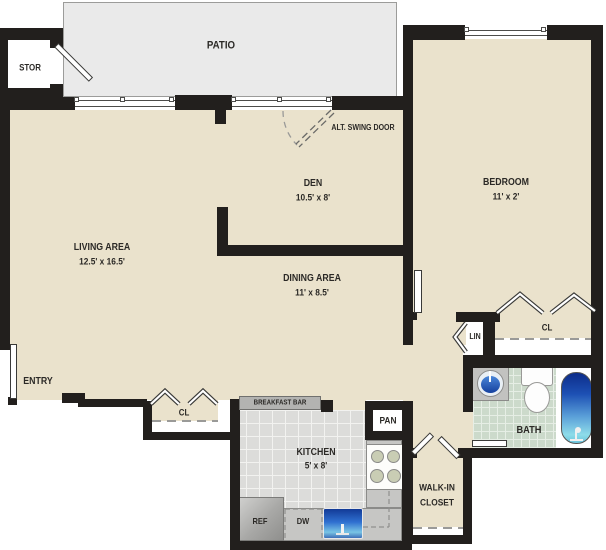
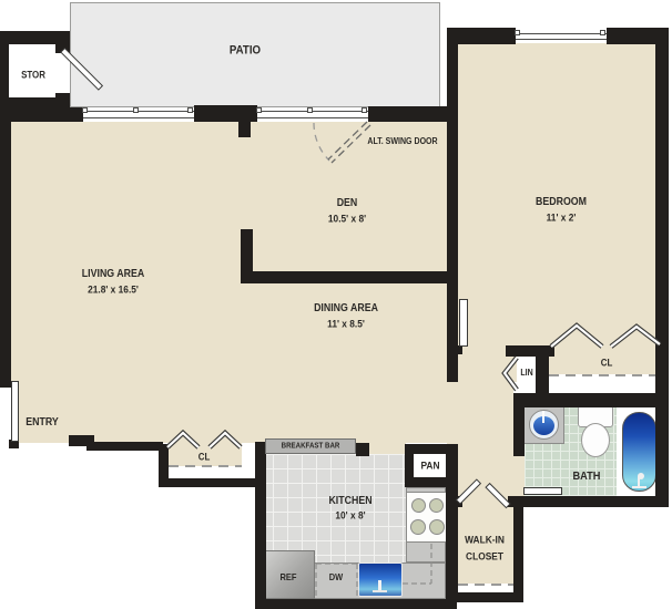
  PATIO
  STOR
  ALT. SWING DOOR
  DEN
  10.5' x 8'
  BEDROOM
  11' x 2'
  LIVING AREA
- 12.5' x 16.5'
+ 21.8' x 16.5'
  DINING AREA
  11' x 8.5'
  ENTRY
  CL
  CL
  LIN
  BATH
  KITCHEN
- 5' x 8'
+ 10' x 8'
  PAN
  REF
  DW
  WALK-IN
  CLOSET
